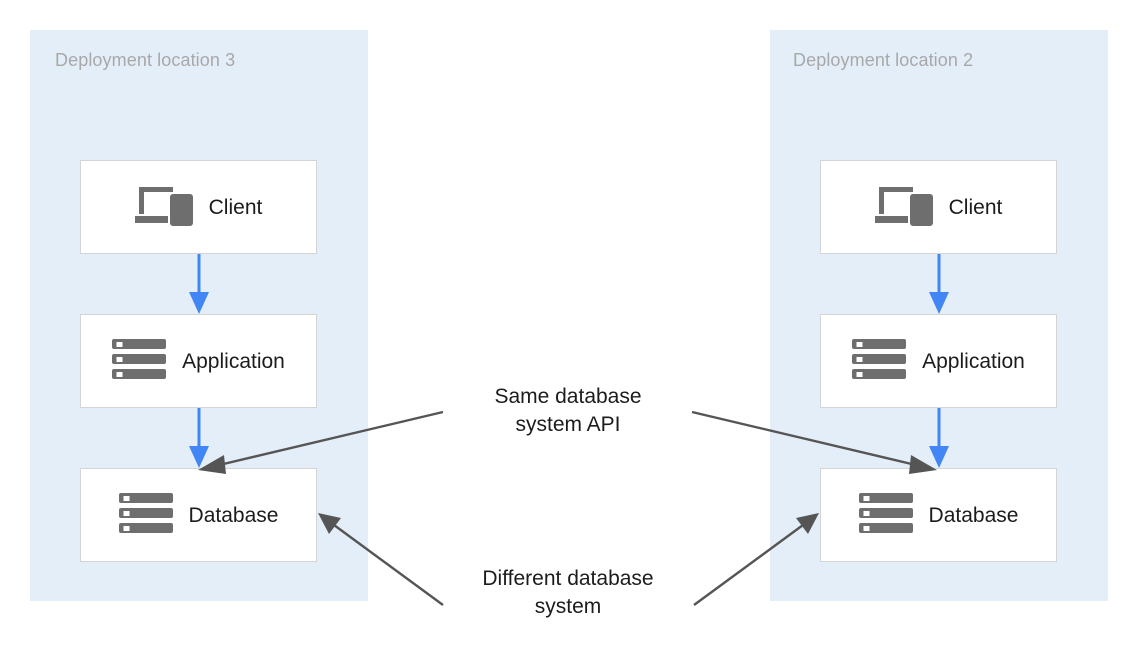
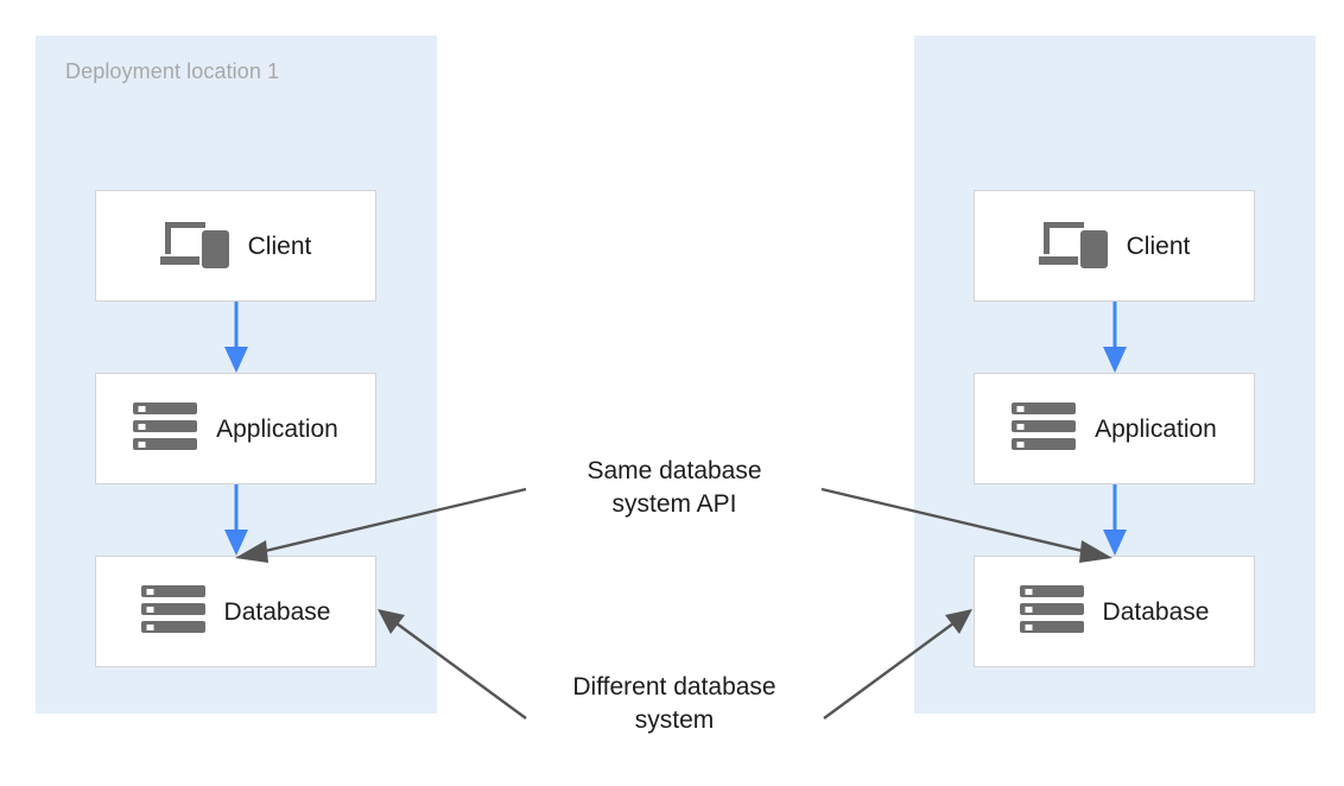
- Deployment location 3
+ Deployment location 1
  Client
  Application
  Database
- Deployment location 2
  Client
  Application
  Database
  Same database
  system API
  Different database
  system
